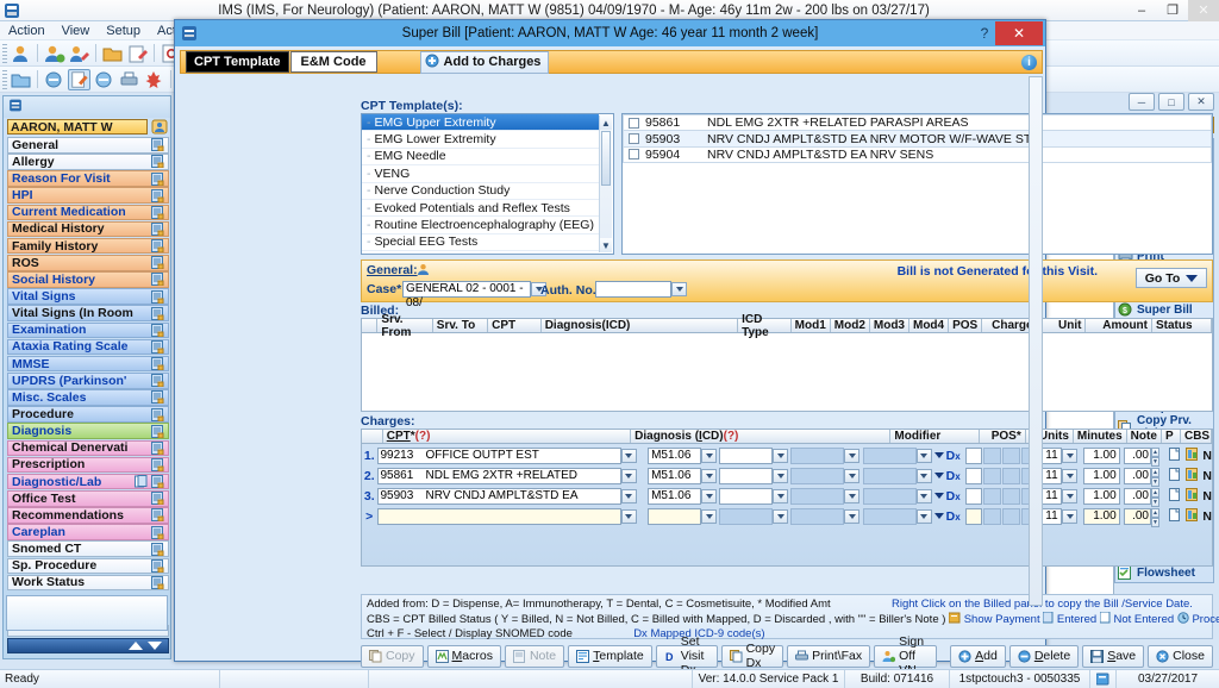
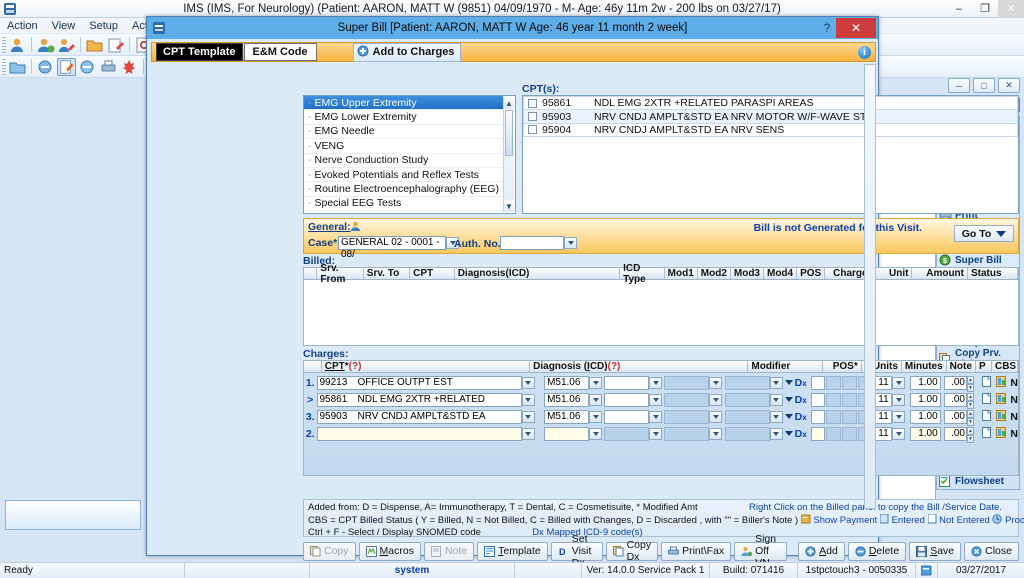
  IMS (IMS, For Neurology) (Patient: AARON, MATT W (9851) 04/09/1970 - M- Age: 46y 11m 2w - 200 lbs on 03/27/17)
  –
  ❐
  ✕
  Action
  View
  Setup
- AARON, MATT W
- General
- Allergy
- Reason For Visit
- HPI
- Current Medication
- Medical History
- Family History
- ROS
- Social History
- Vital Signs
- Vital Signs (In Room
- Examination
- Ataxia Rating Scale
- MMSE
- UPDRS (Parkinson'
- Misc. Scales
- Procedure
- Diagnosis
- Chemical Denervati
- Prescription
- Diagnostic/Lab
- Office Test
- Recommendations
- Careplan
- Snomed CT
- Sp. Procedure
- Work Status
  ─
  □
  ✕
  Print
  Super Bill
  Flowsheet
  Super Bill [Patient: AARON, MATT W Age: 46 year 11 month 2 week]
  ?
  ✕
  CPT Template
  E&M Code
  Add to Charges
  i
- CPT Template(s):
  -
  EMG Upper Extremity
  -
  EMG Lower Extremity
  -
  EMG Needle
  -
  VENG
  -
  Nerve Conduction Study
  -
  Evoked Potentials and Reflex Tests
  -
  Routine Electroencephalography (EEG)
  -
  Special EEG Tests
  ▲
  ▼
+ CPT(s):
  95861
  NDL EMG 2XTR +RELATED PARASPI AREAS
  95903
  NRV CNDJ AMPLT&STD EA NRV MOTOR W/F-WAVE S
  95904
  NRV CNDJ AMPLT&STD EA NRV SENS
  General:
  Bill is not Generated f this Visit.
  Go To
  Case*
  GENERAL 02 - 0001 - 08/
  Auth. No
  Billed:
  Srv. From
  Srv. To
  CPT
  Diagnosis(ICD)
  ICD Type
  Mod1
  Mod2
  Mod3
  Mod4
  POS
  Charg
  Unit
  Amount
  Status
  Charges:
  CPT
  *
  (?)
  Diagnosis (
  I
  CD)
  (?)
  Modifier
  POS*
  Units
  Minutes
  Note
  P
  CBS
  1.
  99213
  OFFICE OUTPT EST
  M51.06
  Dx
  11
  1.00
  .00
  N
- 2.
+ >
  95861
  NDL EMG 2XTR +RELATED
  M51.06
  Dx
  11
  1.00
  .00
  N
  3.
  95903
  NRV CNDJ AMPLT&STD EA
  M51.06
  Dx
  11
  1.00
  .00
  N
- >
+ 2.
  Dx
  11
  1.00
  .00
  N
  Added from: D = Dispense, A= Immunotherapy, T = Dental, C = Cosmetisuite, * Modified Amt Right Click on the Billed pa to copy the Bill /Service Date.
- CBS = CPT Billed Status ( Y = Billed, N = Not Billed, C = Billed with Mapped, D = Discarded , with "" = Biller's Note ) Show Payment Entered Not Entered Proc
+ CBS = CPT Billed Status ( Y = Billed, N = Not Billed, C = Billed with Changes, D = Discarded , with "" = Biller's Note ) Show Payment Entered Not Entered Proc
  Ctrl + F - Select / Display SNOMED code Dx Mapped ICD-9 code(s)
  Copy
  Macros
  Note
  Template
  D
  Set Visit
  Copy Dx
  Print\Fax
  Sign Off
  Add
  Delete
  Save
  Close
  Ready
+ system
  Ver: 14.0.0 Service Pack 1
  Build: 071416
  1stpctouch3 - 0050335
  03/27/2017
